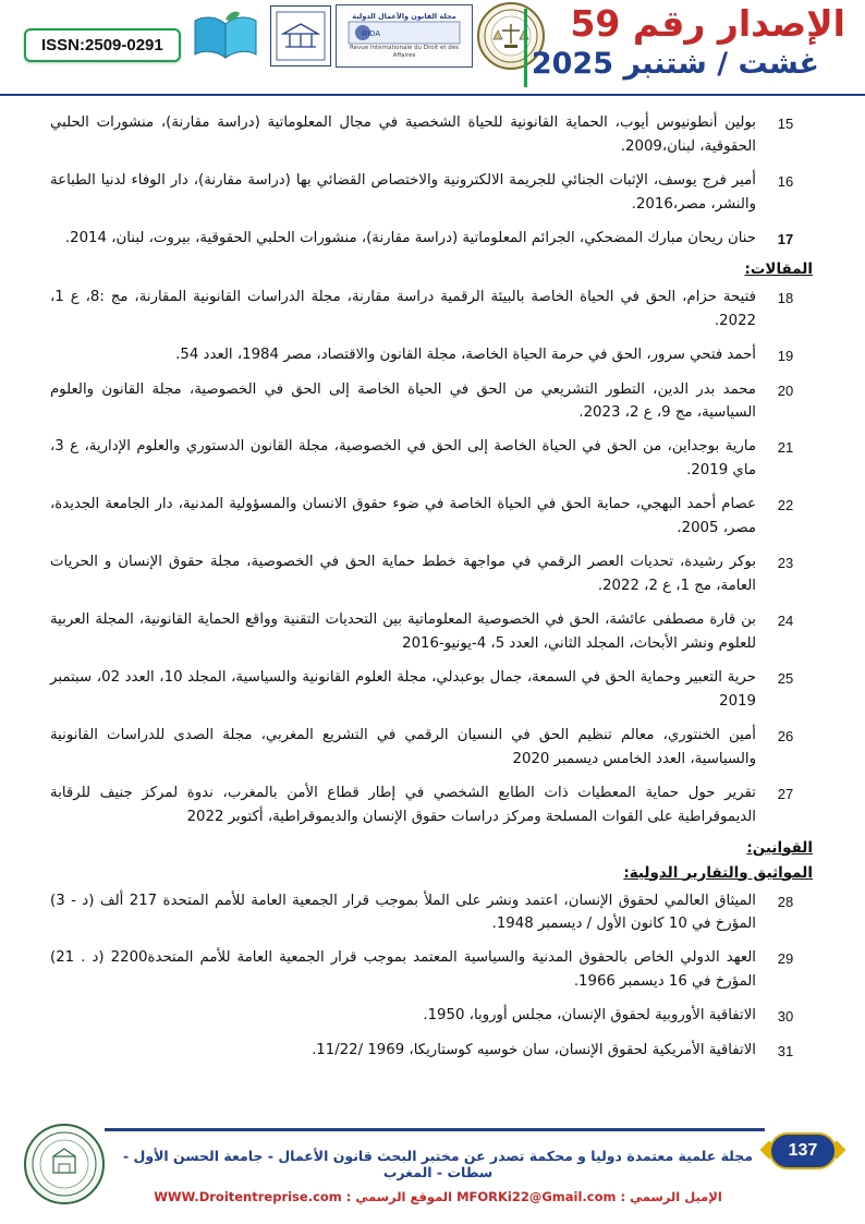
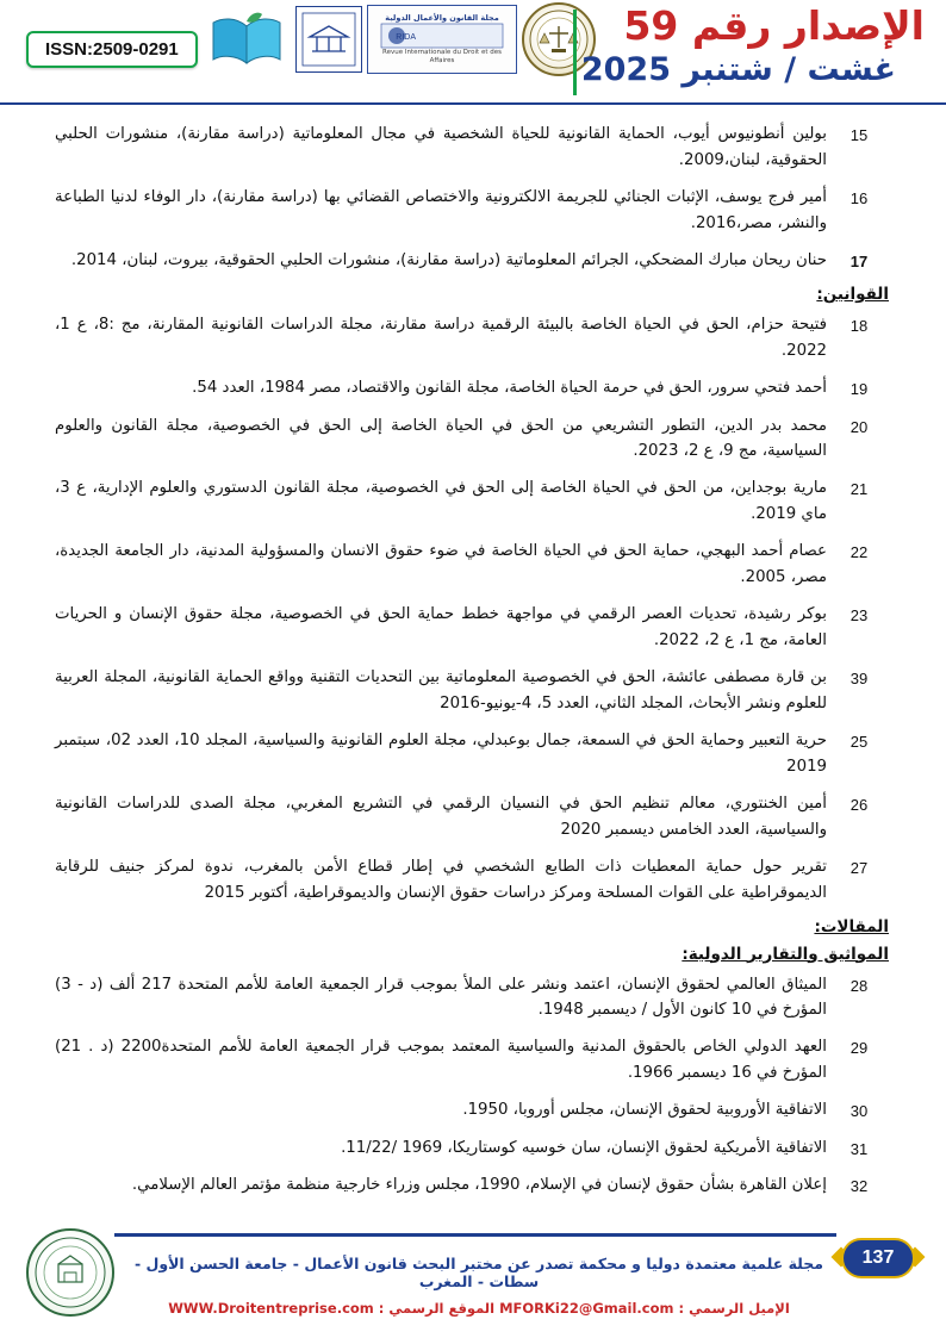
  ISSN:2509-0291
  مجلة القانون والأعمال الدولية
  الإصدار رقم 59
  غشت / شتنبر 2025
  15
  بولين أنطونيوس أيوب، الحماية القانونية للحياة الشخصية في مجال المعلوماتية (دراسة مقارنة)، منشورات الحلبي الحقوقية، لبنان،2009.
  16
  أمير فرج يوسف، الإثبات الجنائي للجريمة الالكترونية والاختصاص القضائي بها (دراسة مقارنة)، دار الوفاء لدنيا الطباعة والنشر، مصر،2016.
  17
  حنان ريحان مبارك المضحكي، الجرائم المعلوماتية (دراسة مقارنة)، منشورات الحلبي الحقوقية، بيروت، لبنان، 2014.
- المقالات:
+ القوانين:
  18
  فتيحة حزام، الحق في الحياة الخاصة بالبيئة الرقمية دراسة مقارنة، مجلة الدراسات القانونية المقارنة، مج :8، ع 1، 2022.
  19
  أحمد فتحي سرور، الحق في حرمة الحياة الخاصة، مجلة القانون والاقتصاد، مصر 1984، العدد 54.
  20
  محمد بدر الدين، التطور التشريعي من الحق في الحياة الخاصة إلى الحق في الخصوصية، مجلة القانون والعلوم السياسية، مج 9، ع 2، 2023.
  21
  مارية بوجداين، من الحق في الحياة الخاصة إلى الحق في الخصوصية، مجلة القانون الدستوري والعلوم الإدارية، ع 3، ماي 2019.
  22
  عصام أحمد البهجي، حماية الحق في الحياة الخاصة في ضوء حقوق الانسان والمسؤولية المدنية، دار الجامعة الجديدة، مصر، 2005.
  23
  بوكر رشيدة، تحديات العصر الرقمي في مواجهة خطط حماية الحق في الخصوصية، مجلة حقوق الإنسان و الحريات العامة، مج 1، ع 2، 2022.
- 24
+ 39
  بن قارة مصطفى عائشة، الحق في الخصوصية المعلوماتية بين التحديات التقنية وواقع الحماية القانونية، المجلة العربية للعلوم ونشر الأبحاث، المجلد الثاني، العدد 5، 4-يونيو-2016
  25
  حرية التعبير وحماية الحق في السمعة، جمال بوعبدلي، مجلة العلوم القانونية والسياسية، المجلد 10، العدد 02، سبتمبر 2019
  26
  أمين الخنتوري، معالم تنظيم الحق في النسيان الرقمي في التشريع المغربي، مجلة الصدى للدراسات القانونية والسياسية، العدد الخامس ديسمبر 2020
  27
- تقرير حول حماية المعطيات ذات الطابع الشخصي في إطار قطاع الأمن بالمغرب، ندوة لمركز جنيف للرقابة الديموقراطية على القوات المسلحة ومركز دراسات حقوق الإنسان والديموقراطية، أكتوبر 2022
+ تقرير حول حماية المعطيات ذات الطابع الشخصي في إطار قطاع الأمن بالمغرب، ندوة لمركز جنيف للرقابة الديموقراطية على القوات المسلحة ومركز دراسات حقوق الإنسان والديموقراطية، أكتوبر 2015
- القوانين:
+ المقالات:
  المواثيق والتقارير الدولية:
  28
  الميثاق العالمي لحقوق الإنسان، اعتمد ونشر على الملأ بموجب قرار الجمعية العامة للأمم المتحدة 217 ألف (د - 3) المؤرخ في 10 كانون الأول / ديسمبر 1948.
  29
  العهد الدولي الخاص بالحقوق المدنية والسياسية المعتمد بموجب قرار الجمعية العامة للأمم المتحدة2200 (د . 21) المؤرخ في 16 ديسمبر 1966.
  30
  الاتفاقية الأوروبية لحقوق الإنسان، مجلس أوروبا، 1950.
  31
  الاتفاقية الأمريكية لحقوق الإنسان، سان خوسيه كوستاريكا، 1969 /11/22.
+ 32
+ إعلان القاهرة بشأن حقوق لإنسان في الإسلام، 1990، مجلس وزراء خارجية منظمة مؤتمر العالم الإسلامي.
  مجلة علمية معتمدة دوليا و محكمة تصدر عن مختبر البحث قانون الأعمال - جامعة الحسن الأول - سطات - المغرب
  الإميل الرسمي : MFORKi22@Gmail.com الموقع الرسمي : WWW.Droitentreprise.com
  137
